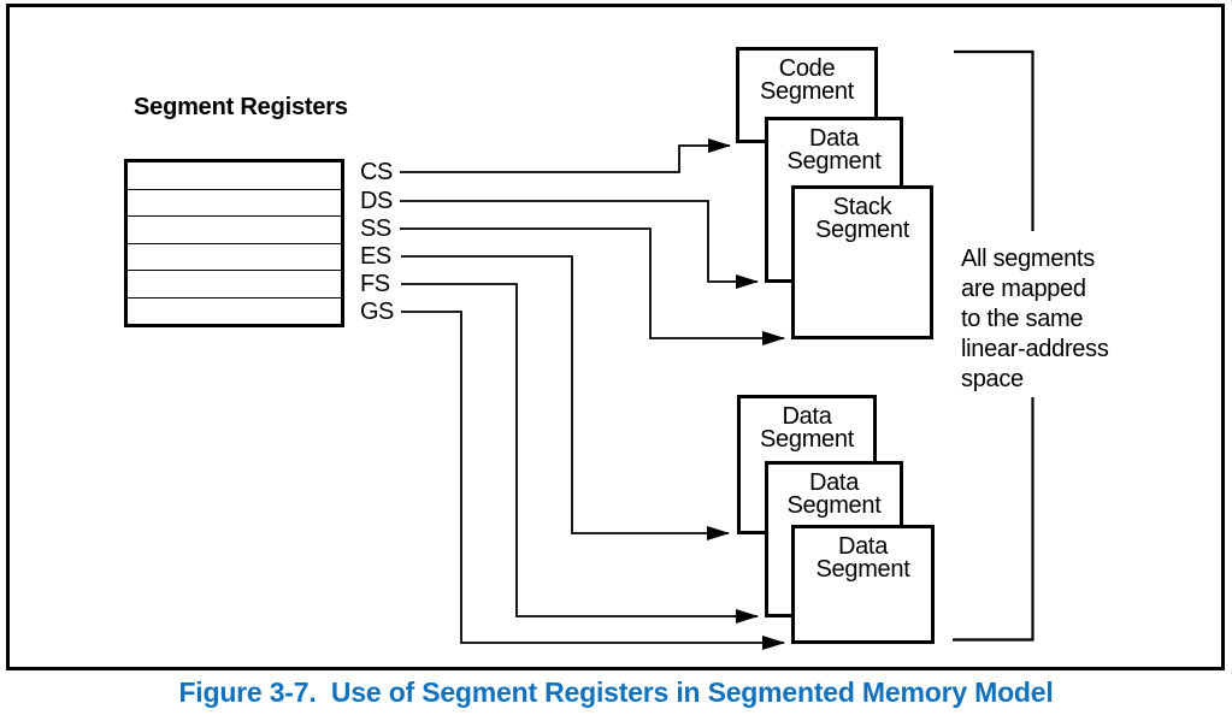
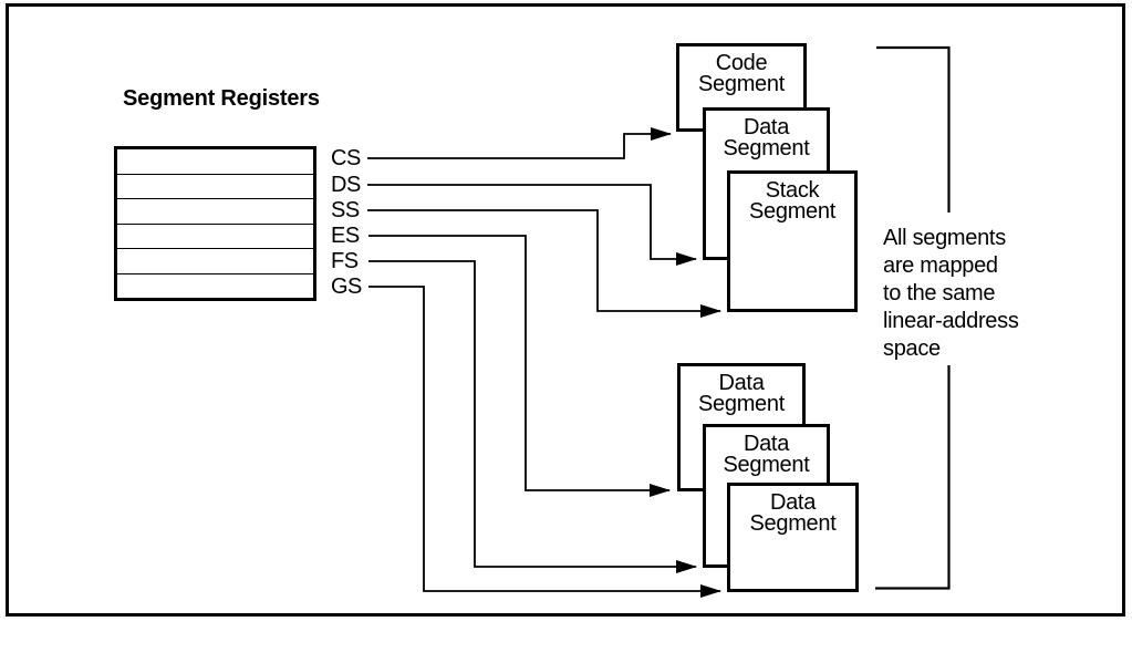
  Segment Registers
  CS
  DS
  SS
  ES
  FS
  GS
  Code
  Segment
  Data
  Segment
  Stack
  Segment
  Data
  Segment
  Data
  Segment
  Data
  Segment
  All segments
  are mapped
  to the same
  linear-address
  space
- Figure 3-7. Use of Segment Registers in Segmented Memory Model
